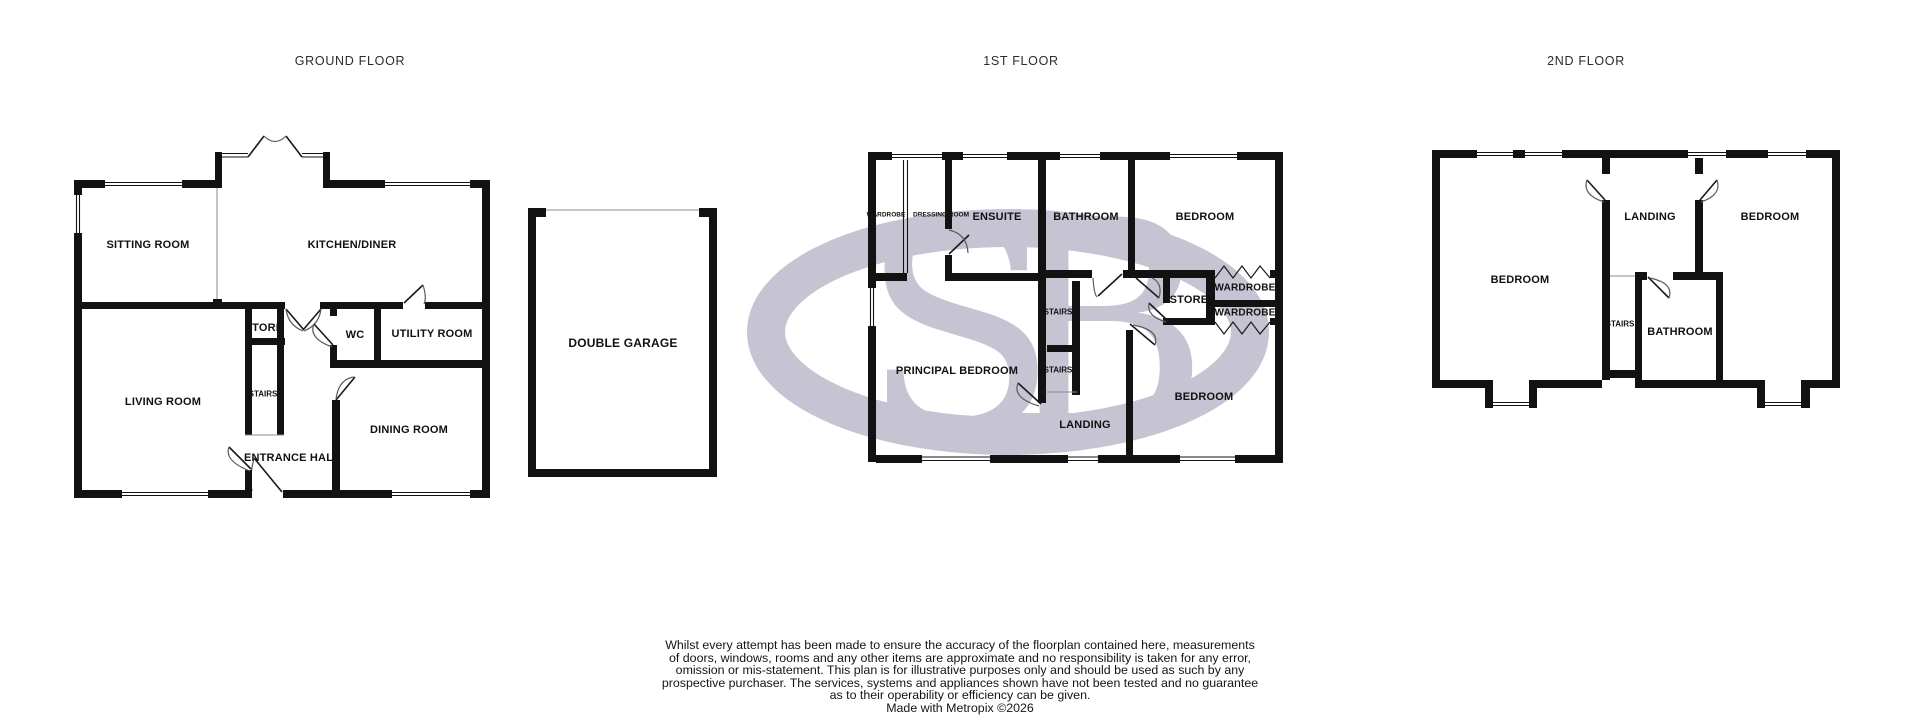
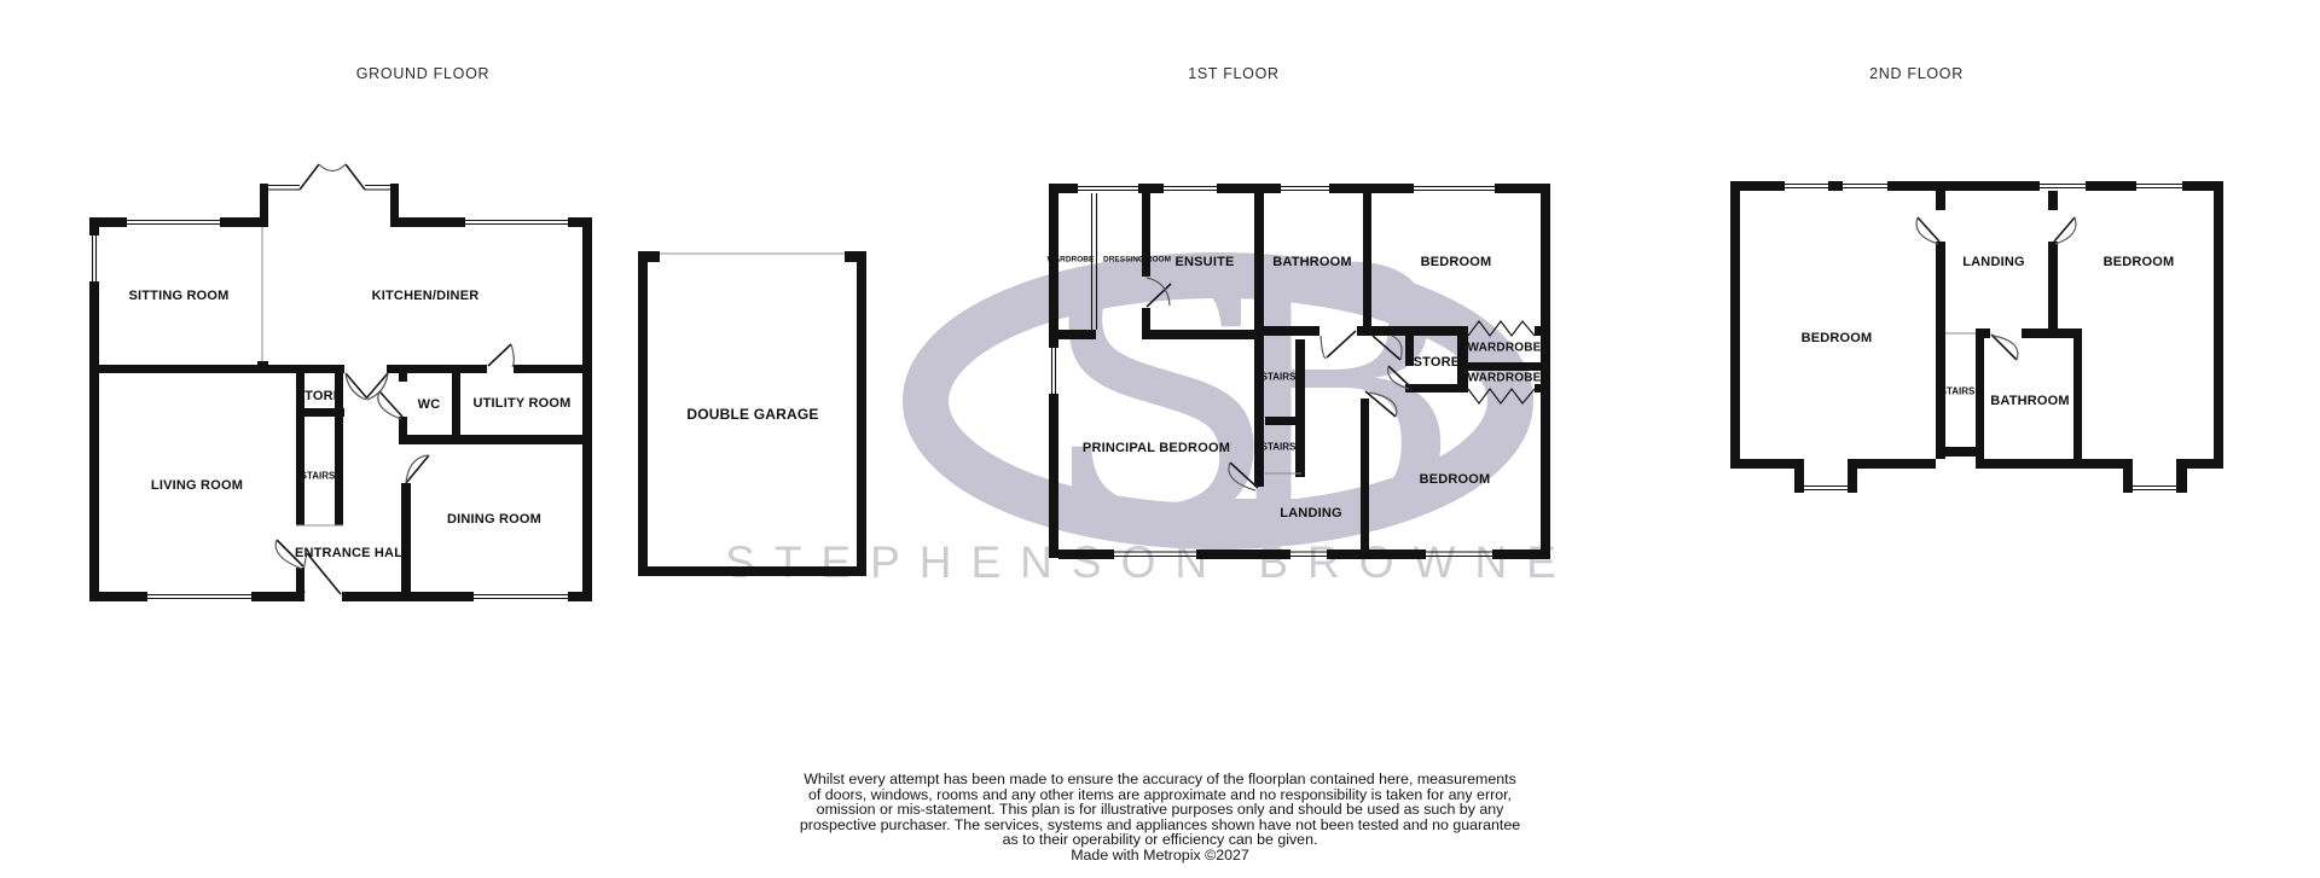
+ STEPHENSON BROWNE
  GROUND FLOOR
  1ST FLOOR
  2ND FLOOR
  SITTING ROOM
  KITCHEN/DINER
  STORE
  WC
  UTILITY ROOM
  LIVING ROOM
  STAIRS
  DINING ROOM
  ENTRANCE HALL
  DOUBLE GARAGE
  ENSUITE
  BATHROOM
  BEDROOM
  STORE
  WARDROBE
  WARDROBE
  STAIRS
  STAIRS
  PRINCIPAL BEDROOM
  LANDING
  BEDROOM
  BEDROOM
  LANDING
  BEDROOM
  STAIRS
  BATHROOM
  Whilst every attempt has been made to ensure the accuracy of the floorplan contained here, measurements
  of doors, windows, rooms and any other items are approximate and no responsibility is taken for any error,
  omission or mis-statement. This plan is for illustrative purposes only and should be used as such by any
  prospective purchaser. The services, systems and appliances shown have not been tested and no guarantee
  as to their operability or efficiency can be given.
- Made with Metropix ©2026
+ Made with Metropix ©2027
